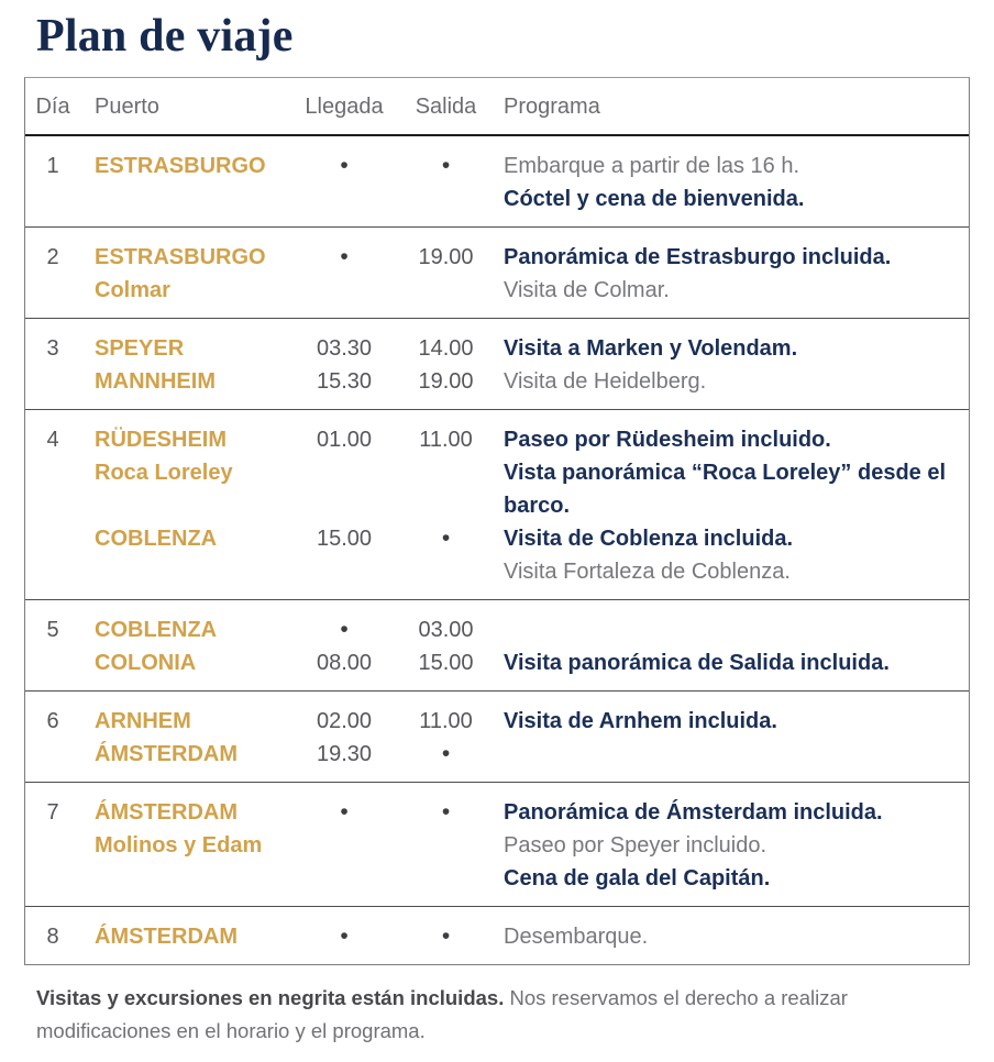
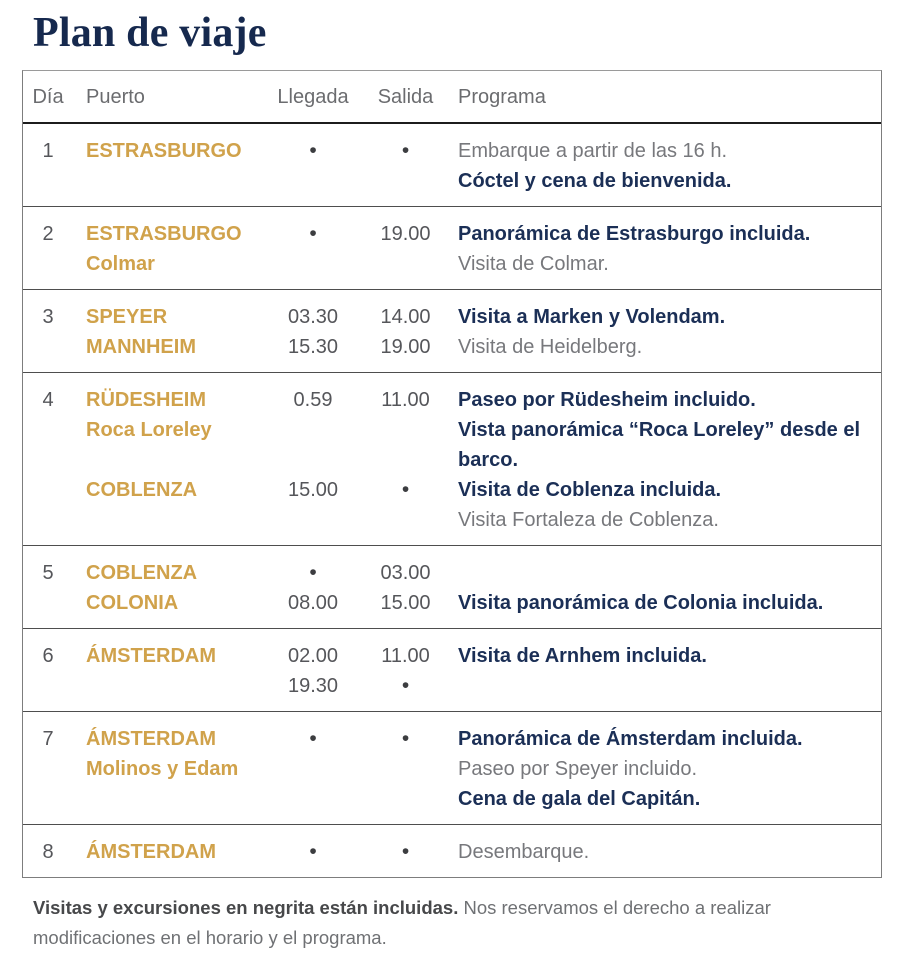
  Plan de viaje
  Día
  Puerto
  Llegada
  Salida
  Programa
  1
  ESTRASBURGO
  •
  •
  Embarque a partir de las 16 h.
  Cóctel y cena de bienvenida.
  2
  ESTRASBURGO
  Colmar
  •
  19.00
  Panorámica de Estrasburgo incluida.
  Visita de Colmar.
  3
  SPEYER
  MANNHEIM
  03.30
  15.30
  14.00
  19.00
  Visita a Marken y Volendam.
  Visita de Heidelberg.
  4
  RÜDESHEIM
  Roca Loreley
  COBLENZA
- 01.00
+ 0.59
  15.00
  11.00
  •
  Paseo por Rüdesheim incluido.
  Vista panorámica “Roca Loreley” desde el barco.
  Visita de Coblenza incluida.
  Visita Fortaleza de Coblenza.
  5
  COBLENZA
  COLONIA
  •
  08.00
  03.00
  15.00
- Visita panorámica de Salida incluida.
+ Visita panorámica de Colonia incluida.
  6
- ARNHEM
  ÁMSTERDAM
  02.00
  19.30
  11.00
  •
  Visita de Arnhem incluida.
  7
  ÁMSTERDAM
  Molinos y Edam
  •
  •
  Panorámica de Ámsterdam incluida.
  Paseo por Speyer incluido.
  Cena de gala del Capitán.
  8
  ÁMSTERDAM
  •
  •
  Desembarque.
  Visitas y excursiones en negrita están incluidas. Nos reservamos el derecho a realizar modificaciones en el horario y el programa.
